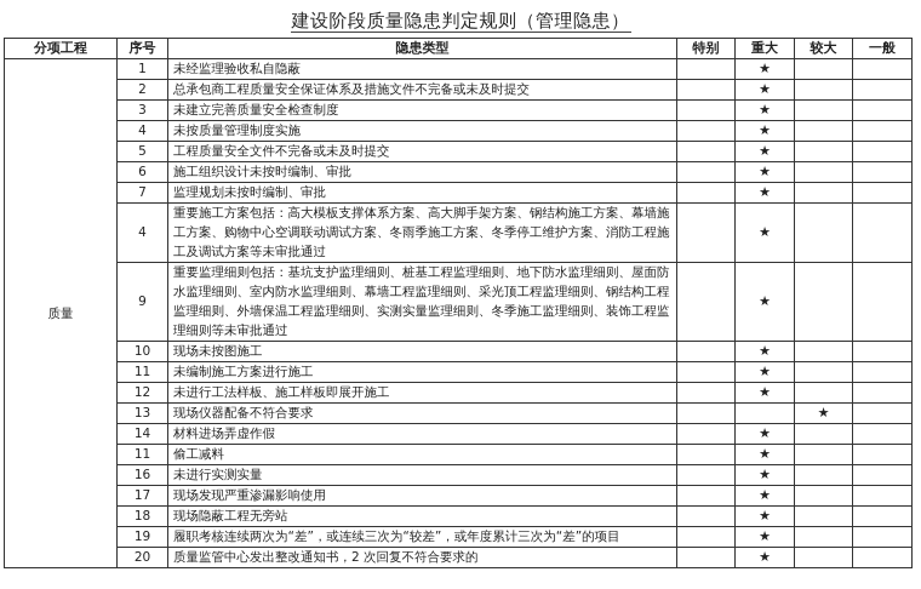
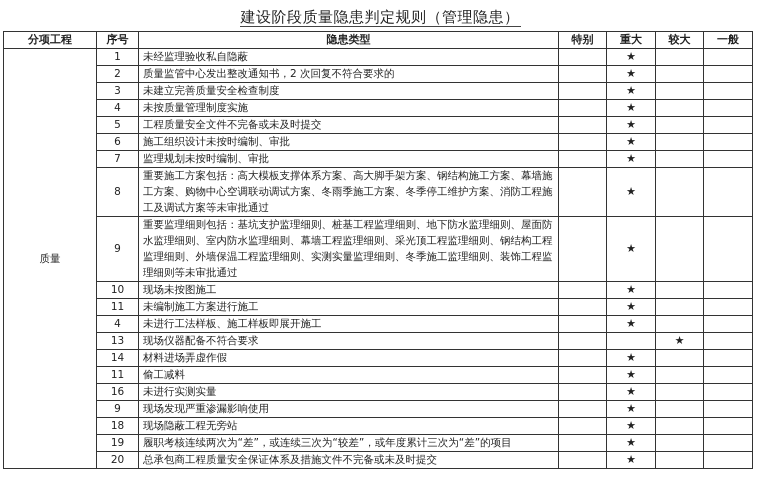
  建设阶段质量隐患判定规则（管理隐患）
  分项工程	序号	隐患类型	特别	重大	较大	一般
  质量	1	未经监理验收私自隐蔽		★
- 2	总承包商工程质量安全保证体系及措施文件不完备或未及时提交		★
+ 2	质量监管中心发出整改通知书，2 次回复不符合要求的		★
  3	未建立完善质量安全检查制度		★
  4	未按质量管理制度实施		★
  5	工程质量安全文件不完备或未及时提交		★
  6	施工组织设计未按时编制、审批		★
  7	监理规划未按时编制、审批		★
- 4	重要施工方案包括：高大模板支撑体系方案、高大脚手架方案、钢结构施工方案、幕墙施工方案、购物中心空调联动调试方案、冬雨季施工方案、冬季停工维护方案、消防工程施工及调试方案等未审批通过		★
+ 8	重要施工方案包括：高大模板支撑体系方案、高大脚手架方案、钢结构施工方案、幕墙施工方案、购物中心空调联动调试方案、冬雨季施工方案、冬季停工维护方案、消防工程施工及调试方案等未审批通过		★
  9	重要监理细则包括：基坑支护监理细则、桩基工程监理细则、地下防水监理细则、屋面防水监理细则、室内防水监理细则、幕墙工程监理细则、采光顶工程监理细则、钢结构工程监理细则、外墙保温工程监理细则、实测实量监理细则、冬季施工监理细则、装饰工程监理细则等未审批通过		★
  10	现场未按图施工		★
  11	未编制施工方案进行施工		★
- 12	未进行工法样板、施工样板即展开施工		★
+ 4	未进行工法样板、施工样板即展开施工		★
  13	现场仪器配备不符合要求			★
  14	材料进场弄虚作假		★
  11	偷工减料		★
  16	未进行实测实量		★
- 17	现场发现严重渗漏影响使用		★
+ 9	现场发现严重渗漏影响使用		★
  18	现场隐蔽工程无旁站		★
  19	履职考核连续两次为“差”，或连续三次为“较差”，或年度累计三次为“差”的项目		★
- 20	质量监管中心发出整改通知书，2 次回复不符合要求的		★
+ 20	总承包商工程质量安全保证体系及措施文件不完备或未及时提交		★
